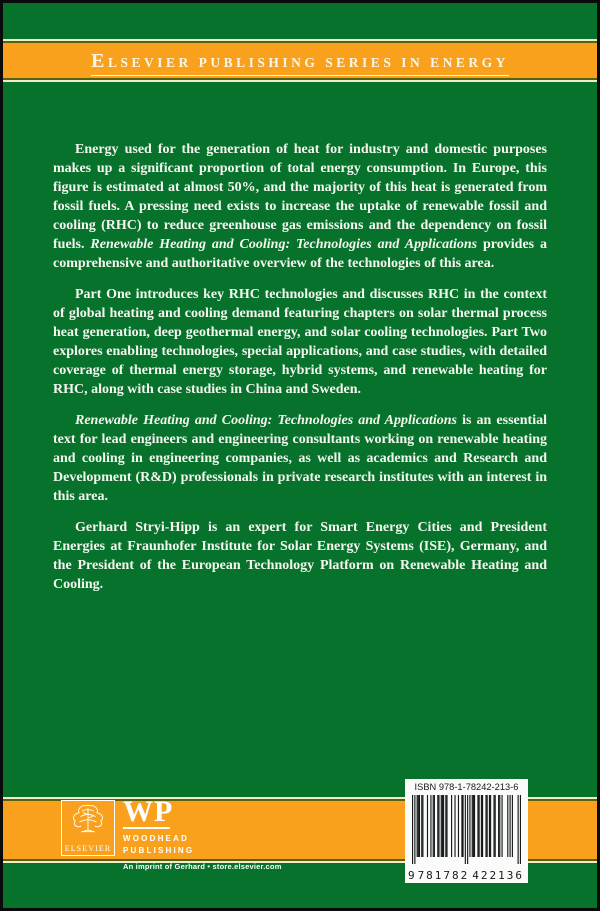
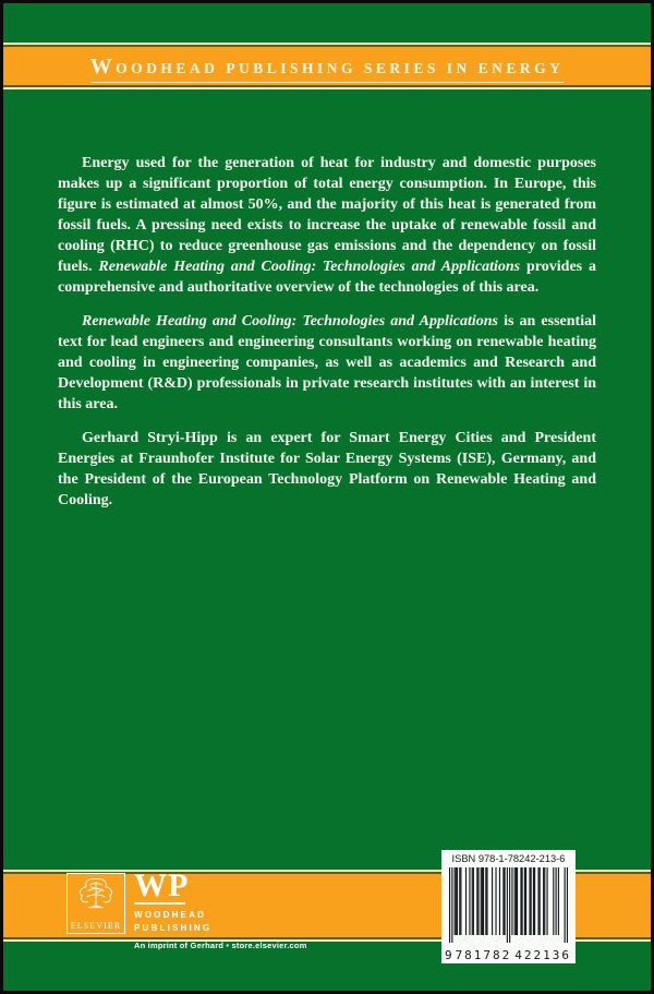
- ELSEVIER PUBLISHING SERIES IN ENERGY
+ WOODHEAD PUBLISHING SERIES IN ENERGY
  Energy used for the generation of heat for industry and domestic purposes makes up a significant proportion of total energy consumption. In Europe, this figure is estimated at almost 50%, and the majority of this heat is generated from fossil fuels. A pressing need exists to increase the uptake of renewable fossil and cooling (RHC) to reduce greenhouse gas emissions and the dependency on fossil fuels. Renewable Heating and Cooling: Technologies and Applications provides a comprehensive and authoritative overview of the technologies of this area.
- Part One introduces key RHC technologies and discusses RHC in the context of global heating and cooling demand featuring chapters on solar thermal process heat generation, deep geothermal energy, and solar cooling technologies. Part Two explores enabling technologies, special applications, and case studies, with detailed coverage of thermal energy storage, hybrid systems, and renewable heating for RHC, along with case studies in China and Sweden.
  Renewable Heating and Cooling: Technologies and Applications is an essential text for lead engineers and engineering consultants working on renewable heating and cooling in engineering companies, as well as academics and Research and Development (R&D) professionals in private research institutes with an interest in this area.
  Gerhard Stryi-Hipp is an expert for Smart Energy Cities and President Energies at Fraunhofer Institute for Solar Energy Systems (ISE), Germany, and the President of the European Technology Platform on Renewable Heating and Cooling.
  ELSEVIER
  WP
  WOODHEAD
  PUBLISHING
  An imprint of Gerhard • store.elsevier.com
  ISBN 978-1-78242-213-6
  9
  781782
  422136
